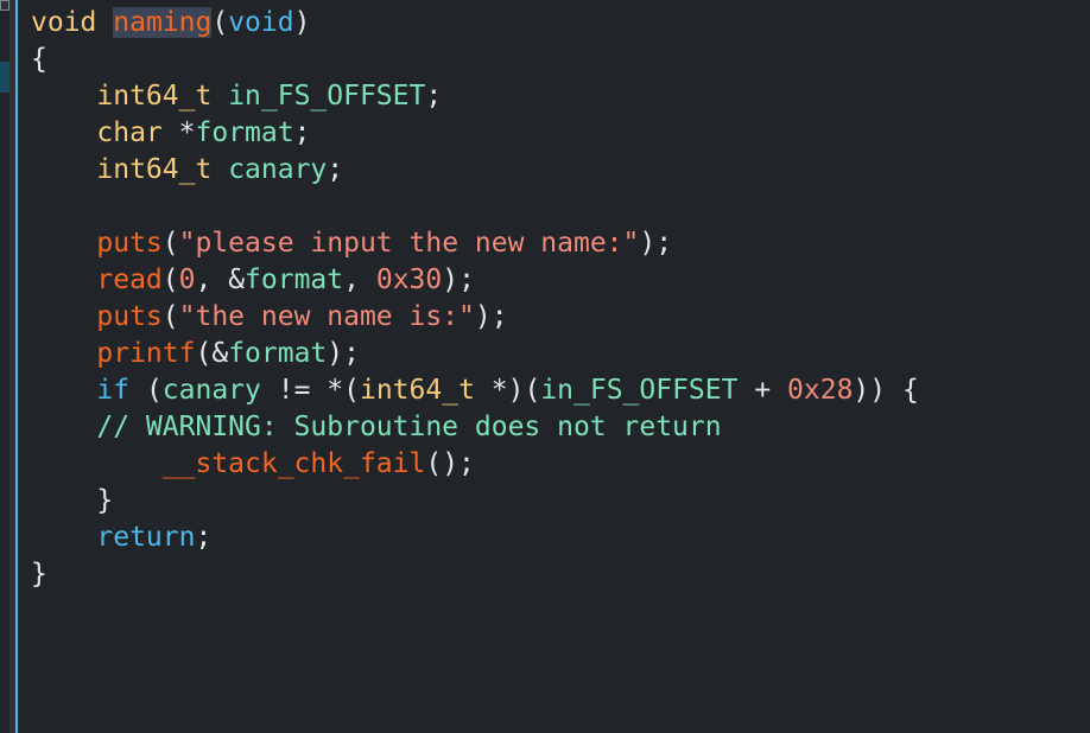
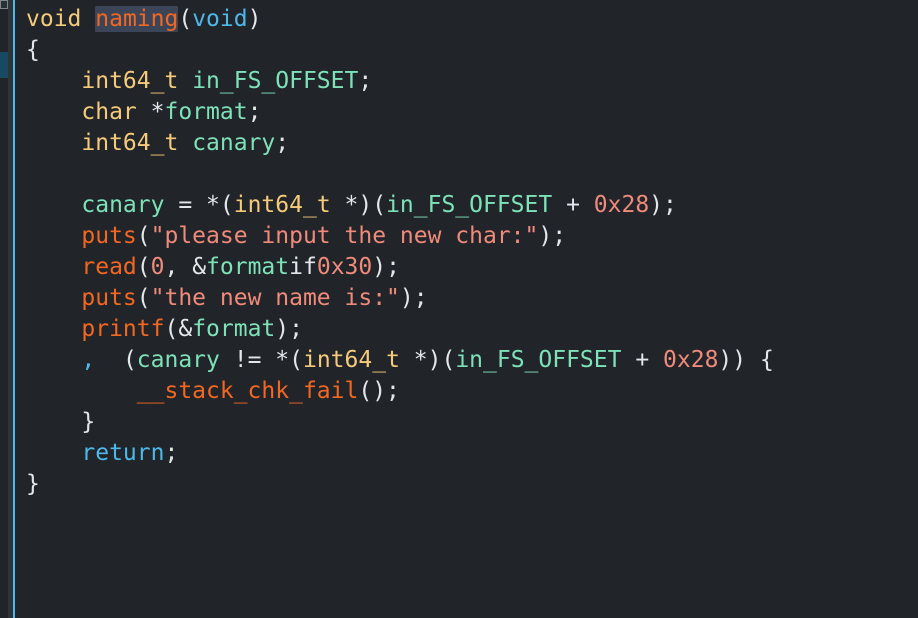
  void naming(void)
  {
  int64_t in_FS_OFFSET;
  char *format;
  int64_t canary;
+ canary = *(int64_t *)(in_FS_OFFSET + 0x28);
- puts("please input the new name:");
+ puts("please input the new char:");
- read(0, &format, 0x30);
+ read(0, &formatif0x30);
  puts("the new name is:");
  printf(&format);
- if (canary != *(int64_t *)(in_FS_OFFSET + 0x28)) {
+ , (canary != *(int64_t *)(in_FS_OFFSET + 0x28)) {
- // WARNING: Subroutine does not return
  __stack_chk_fail();
  }
  return;
  }
